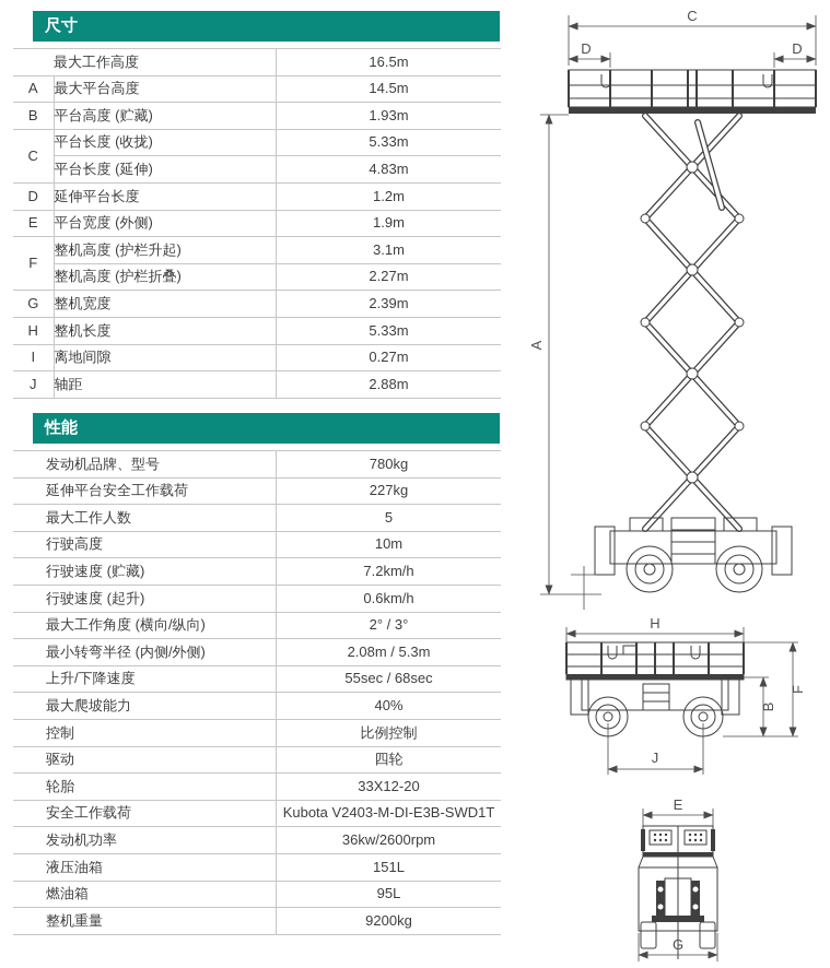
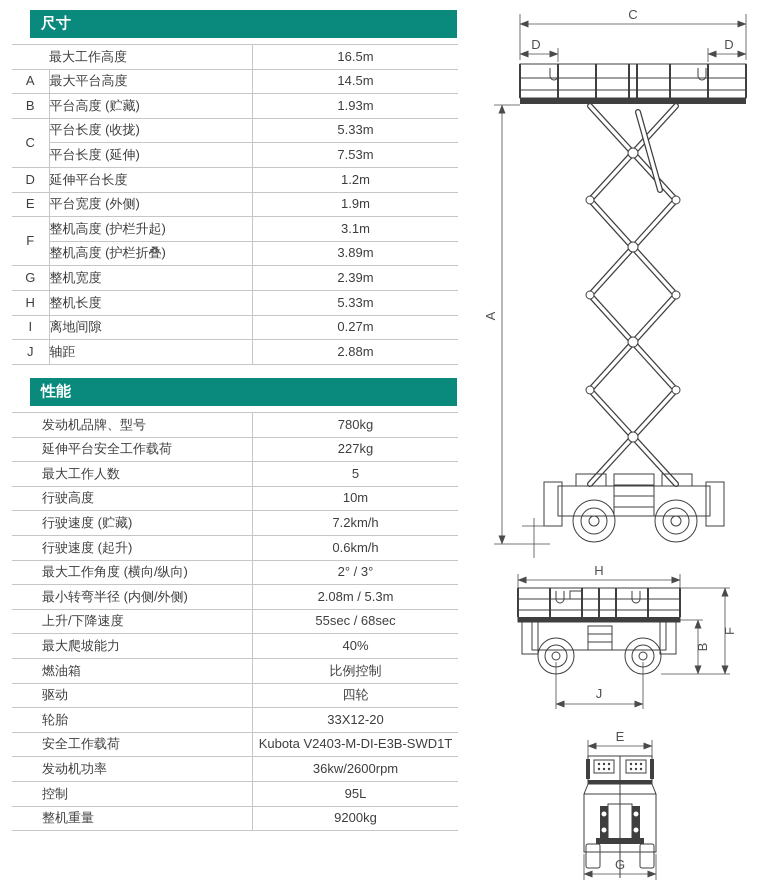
  尺寸
  	最大工作高度	16.5m
  A	最大平台高度	14.5m
  B	平台高度 (贮藏)	1.93m
  C	平台长度 (收拢)	5.33m
- 平台长度 (延伸)	4.83m
+ 平台长度 (延伸)	7.53m
  D	延伸平台长度	1.2m
  E	平台宽度 (外侧)	1.9m
  F	整机高度 (护栏升起)	3.1m
- 整机高度 (护栏折叠)	2.27m
+ 整机高度 (护栏折叠)	3.89m
  G	整机宽度	2.39m
  H	整机长度	5.33m
  I	离地间隙	0.27m
  J	轴距	2.88m
  性能
  发动机品牌、型号	780kg
  延伸平台安全工作载荷	227kg
  最大工作人数	5
  行驶高度	10m
  行驶速度 (贮藏)	7.2km/h
  行驶速度 (起升)	0.6km/h
  最大工作角度 (横向/纵向)	2° / 3°
  最小转弯半径 (内侧/外侧)	2.08m / 5.3m
  上升/下降速度	55sec / 68sec
  最大爬坡能力	40%
- 控制	比例控制
+ 燃油箱	比例控制
  驱动	四轮
  轮胎	33X12-20
  安全工作载荷	Kubota V2403-M-DI-E3B-SWD1T
  发动机功率	36kw/2600rpm
- 液压油箱	151L
- 燃油箱	95L
+ 控制	95L
  整机重量	9200kg
  C
  D
  D
  H
  J
  E
  G
